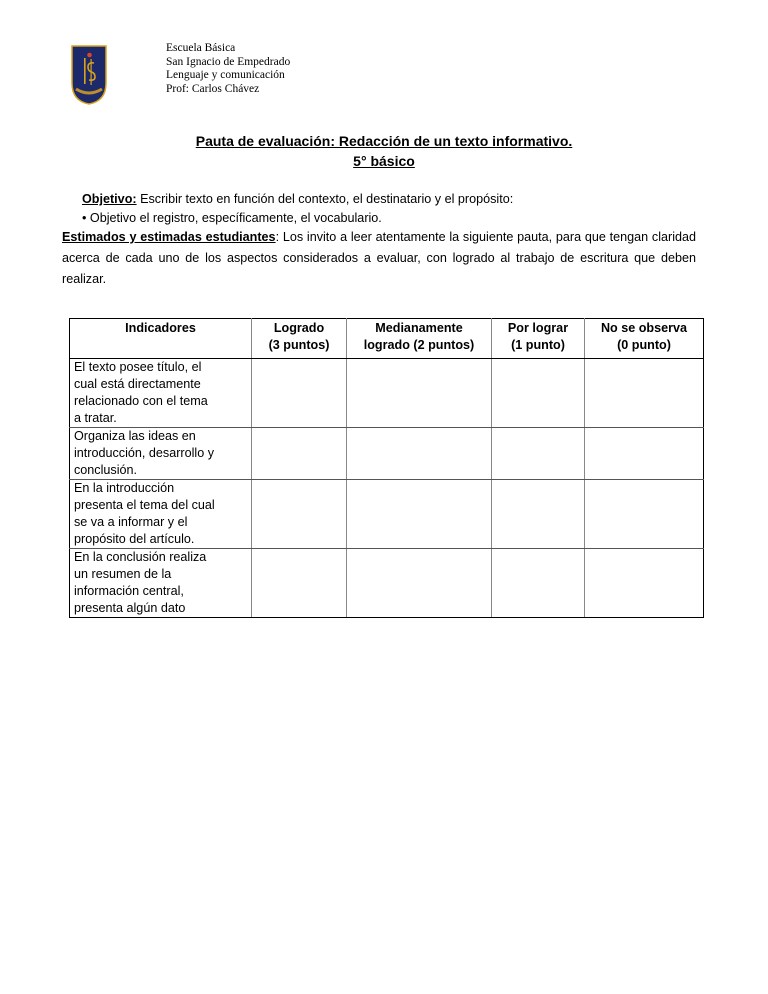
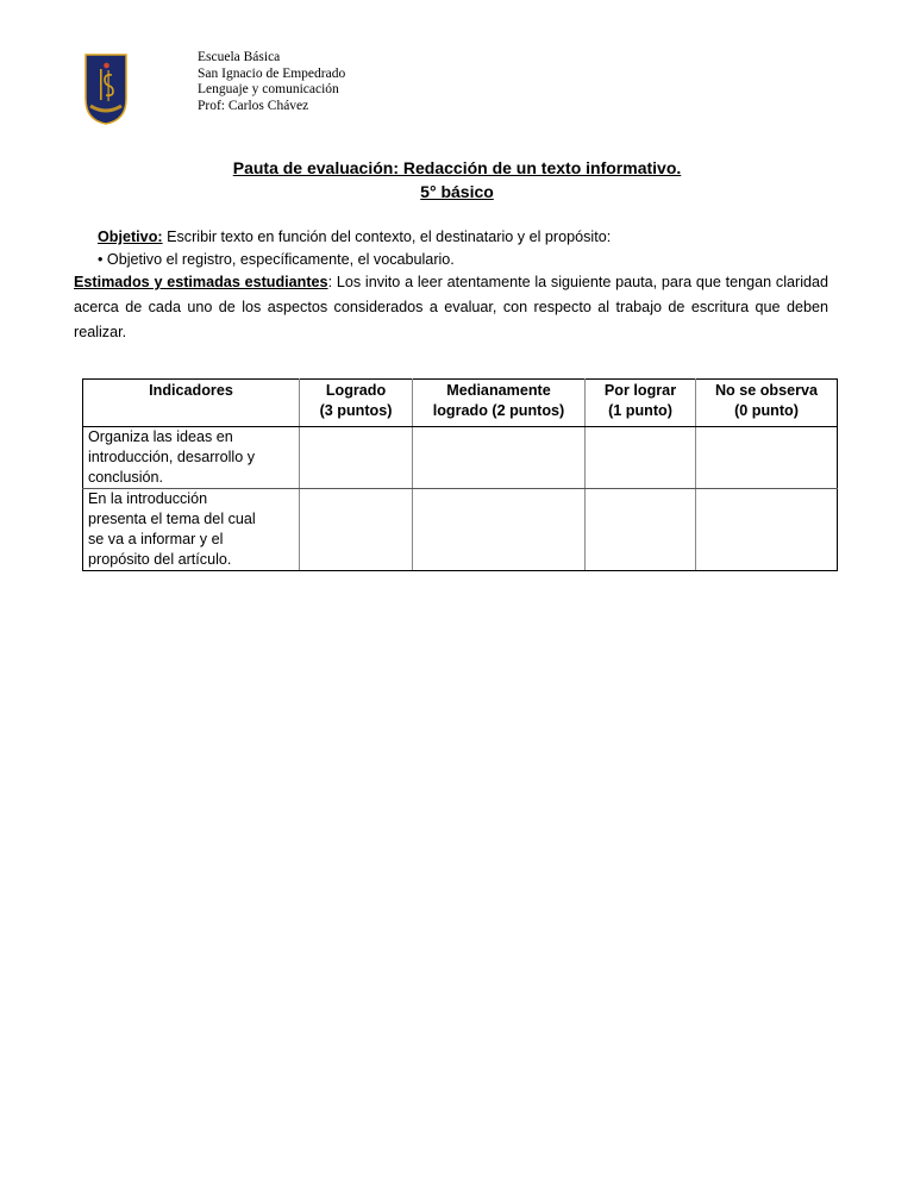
  Escuela Básica
  San Ignacio de Empedrado
  Lenguaje y comunicación
  Prof: Carlos Chávez
  Pauta de evaluación: Redacción de un texto informativo.
  5° básico
  Objetivo: Escribir texto en función del contexto, el destinatario y el propósito:
  • Objetivo el registro, específicamente, el vocabulario.
- Estimados y estimadas estudiantes: Los invito a leer atentamente la siguiente pauta, para que tengan claridad acerca de cada uno de los aspectos considerados a evaluar, con logrado al trabajo de escritura que deben realizar.
+ Estimados y estimadas estudiantes: Los invito a leer atentamente la siguiente pauta, para que tengan claridad acerca de cada uno de los aspectos considerados a evaluar, con respecto al trabajo de escritura que deben realizar.
  Indicadores	Logrado(3 puntos)	Medianamentelogrado (2 puntos)	Por lograr(1 punto)	No se observa(0 punto)
- El texto posee título, el cual está directamente relacionado con el tema a tratar.
  Organiza las ideas en introducción, desarrollo y conclusión.
  En la introducción presenta el tema del cual se va a informar y el propósito del artículo.
- En la conclusión realiza un resumen de la información central, presenta algún dato
